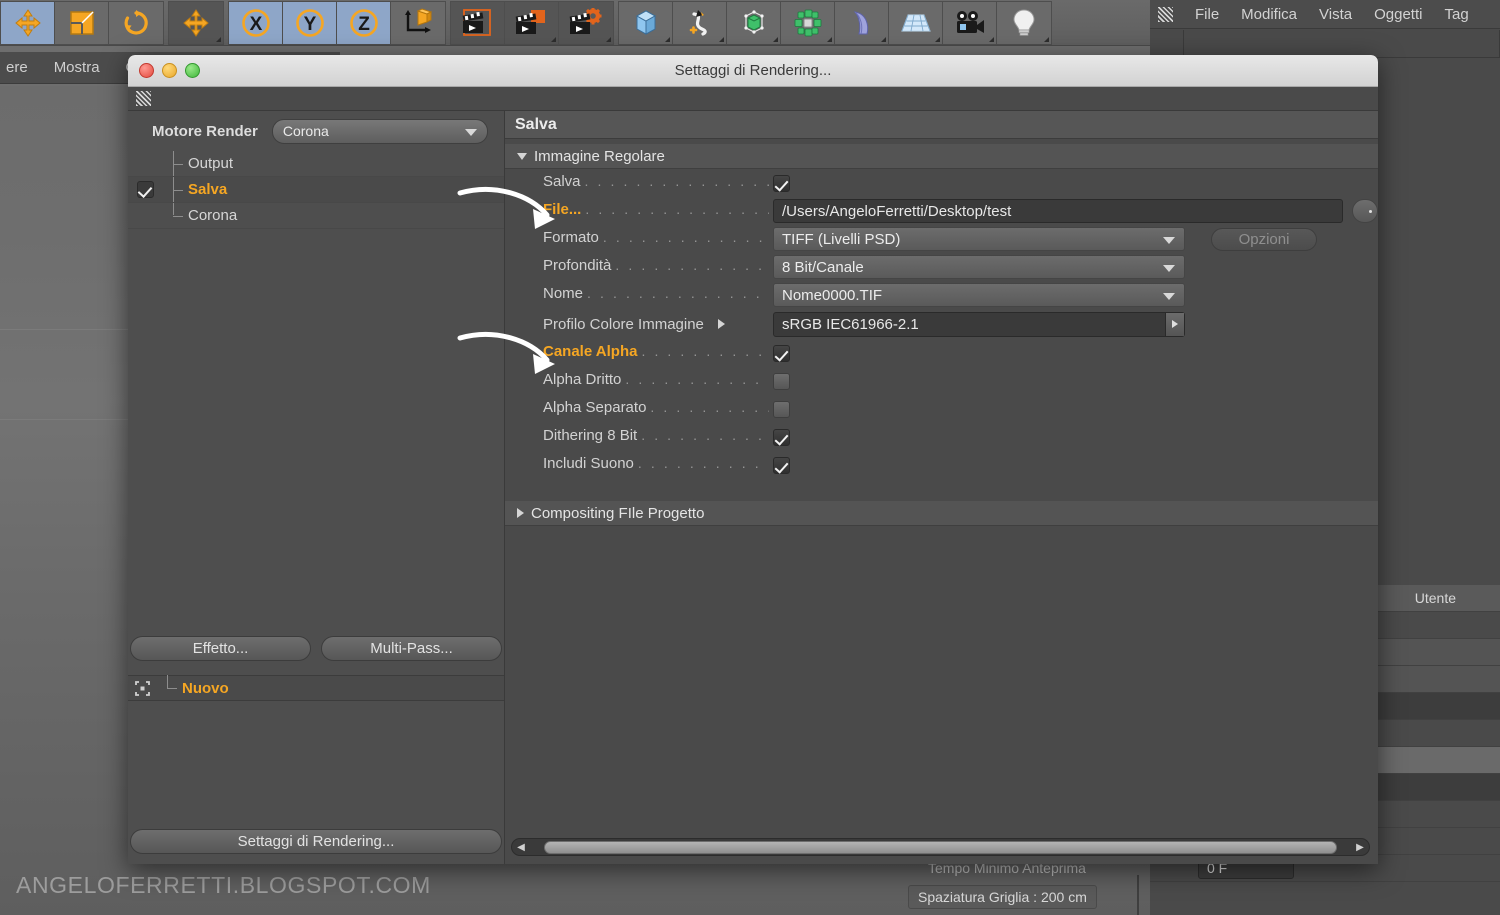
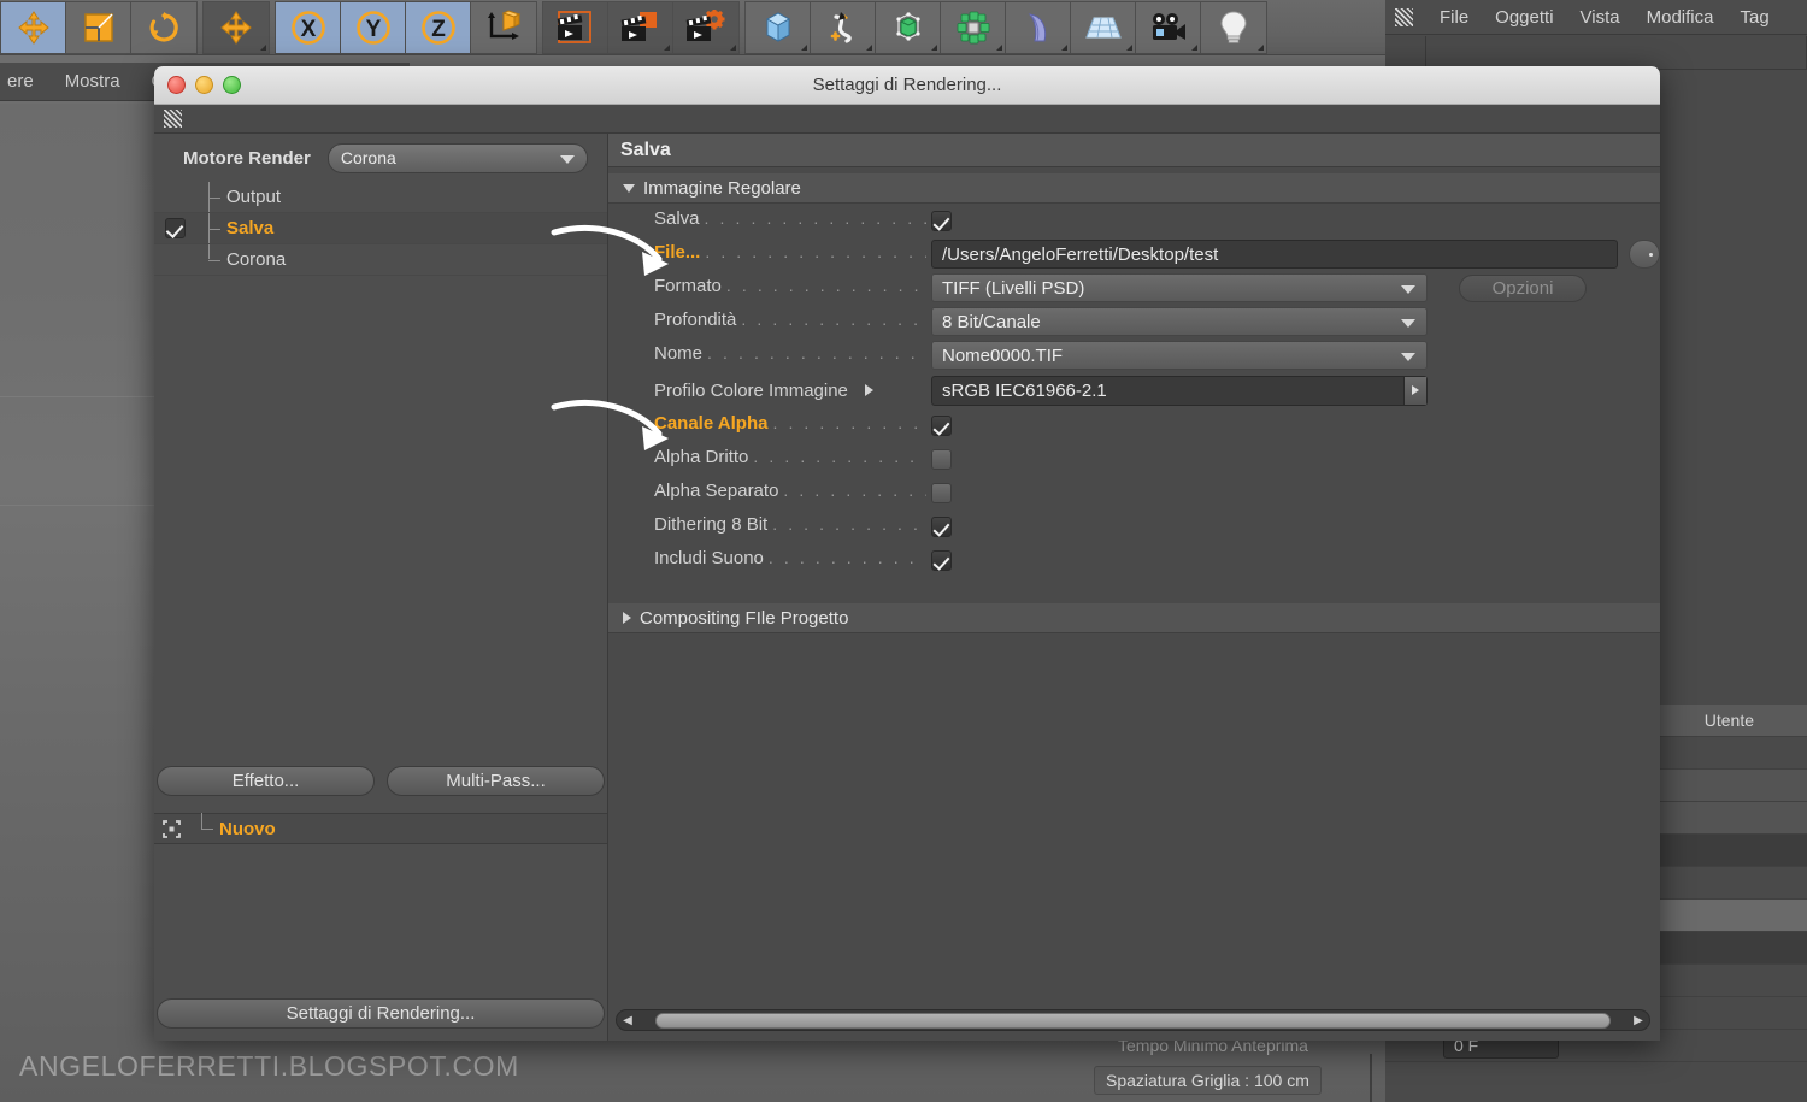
  X
  Y
  Z
  ere
  Mostra
  File
- Modifica
+ Oggetti
  Vista
- Oggetti
+ Modifica
  Tag
  Utente
  Tempo Minimo Anteprima
  0 F
- Spaziatura Griglia : 200 cm
+ Spaziatura Griglia : 100 cm
  ANGELOFERRETTI.BLOGSPOT.COM
  Settaggi di Rendering...
  Motore Render
  Corona
  Output
  Salva
  Corona
  Effetto...
  Multi-Pass...
  Nuovo
  Settaggi di Rendering...
  Salva
  Immagine Regolare
  Salva
  . . . . . . . . . . . . . .
  File...
  . . . . . . . . . . . . . .
  /Users/AngeloFerretti/Desktop/test
  Formato
  . . . . . . . . . . . . .
  TIFF (Livelli PSD)
  Opzioni
  Profondità
  . . . . . . . . . . . .
  8 Bit/Canale
  Nome
  . . . . . . . . . . . . . .
  Nome0000.TIF
  Profilo Colore Immagine
  sRGB IEC61966-2.1
  Canale Alpha
  . . . . . . . . . .
  Alpha Dritto
  . . . . . . . . . . .
  Alpha Separato
  . . . . . . . . .
  Dithering 8 Bit
  . . . . . . . . . .
  Includi Suono
  . . . . . . . . . .
  Compositing FIle Progetto
  ◀
  ▶
